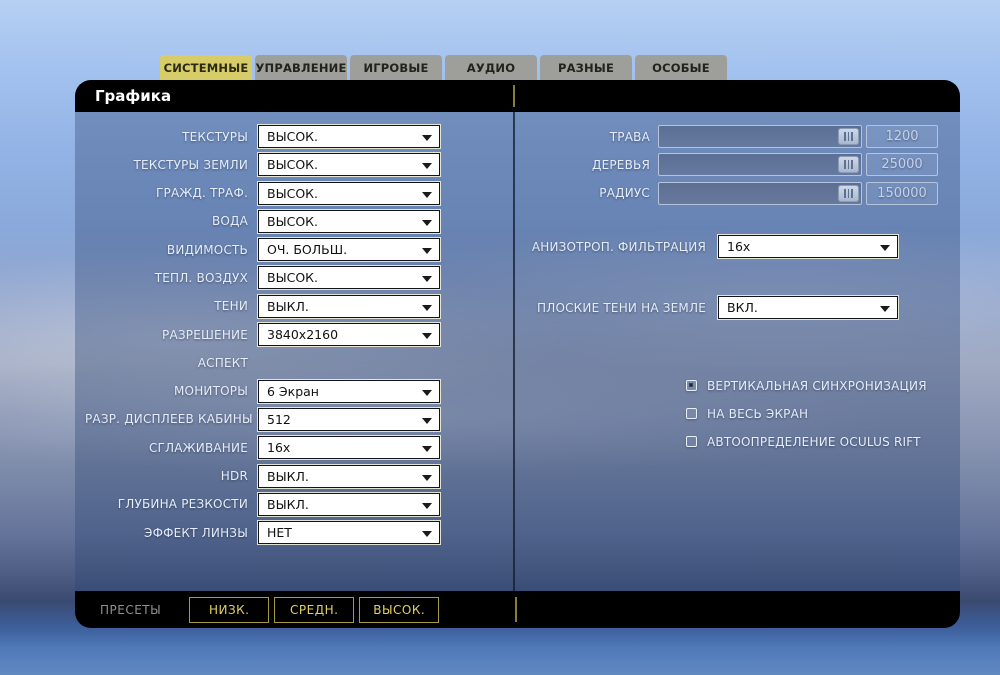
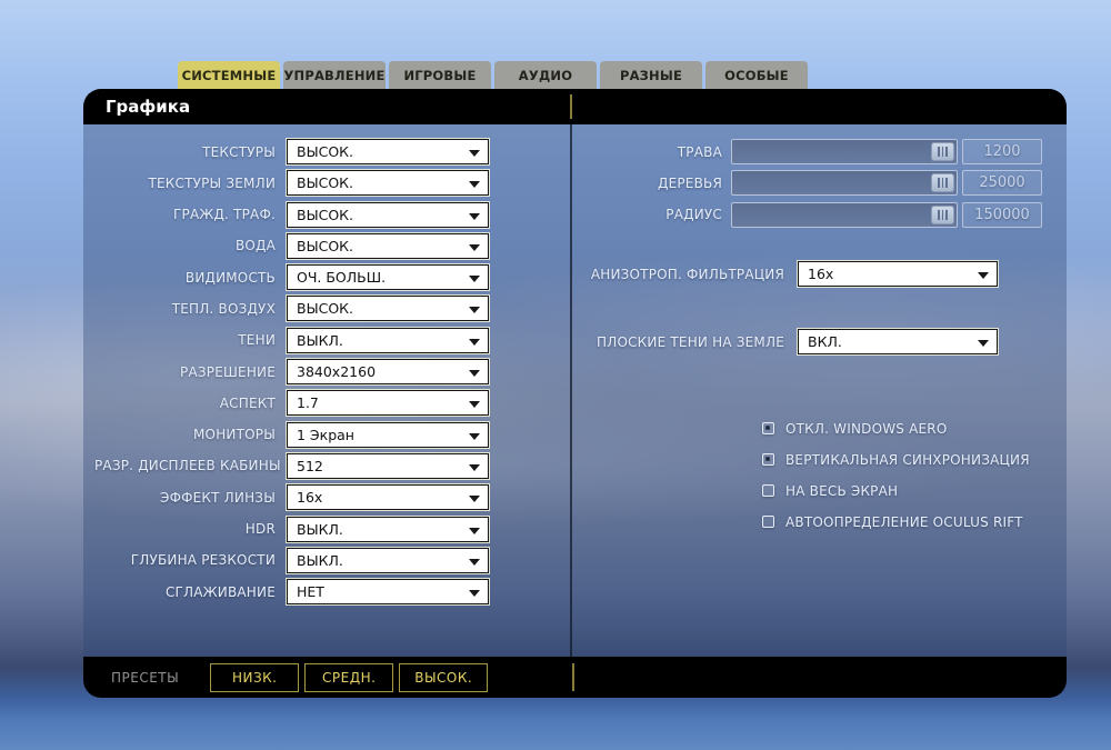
  СИСТЕМНЫЕ
  УПРАВЛЕНИЕ
  ИГРОВЫЕ
  АУДИО
  РАЗНЫЕ
  ОСОБЫЕ
  Графика
  ТЕКСТУРЫ
  ВЫСОК.
  ТЕКСТУРЫ ЗЕМЛИ
  ВЫСОК.
  ГРАЖД. ТРАФ.
  ВЫСОК.
  ВОДА
  ВЫСОК.
  ВИДИМОСТЬ
  ОЧ. БОЛЬШ.
  ТЕПЛ. ВОЗДУХ
  ВЫСОК.
  ТЕНИ
  ВЫКЛ.
  РАЗРЕШЕНИЕ
  3840x2160
  АСПЕКТ
+ 1.7
  МОНИТОРЫ
- 6 Экран
+ 1 Экран
  РАЗР. ДИСПЛЕЕВ КАБИНЫ
  512
- СГЛАЖИВАНИЕ
+ ЭФФЕКТ ЛИНЗЫ
  16x
  HDR
  ВЫКЛ.
  ГЛУБИНА РЕЗКОСТИ
  ВЫКЛ.
- ЭФФЕКТ ЛИНЗЫ
+ СГЛАЖИВАНИЕ
  НЕТ
  ТРАВА
  1200
  ДЕРЕВЬЯ
  25000
  РАДИУС
  150000
  АНИЗОТРОП. ФИЛЬТРАЦИЯ
  16x
  ПЛОСКИЕ ТЕНИ НА ЗЕМЛЕ
  ВКЛ.
+ ОТКЛ. WINDOWS AERO
  ВЕРТИКАЛЬНАЯ СИНХРОНИЗАЦИЯ
  НА ВЕСЬ ЭКРАН
  АВТООПРЕДЕЛЕНИЕ OCULUS RIFT
  ПРЕСЕТЫ
  НИЗК.
  СРЕДН.
  ВЫСОК.
